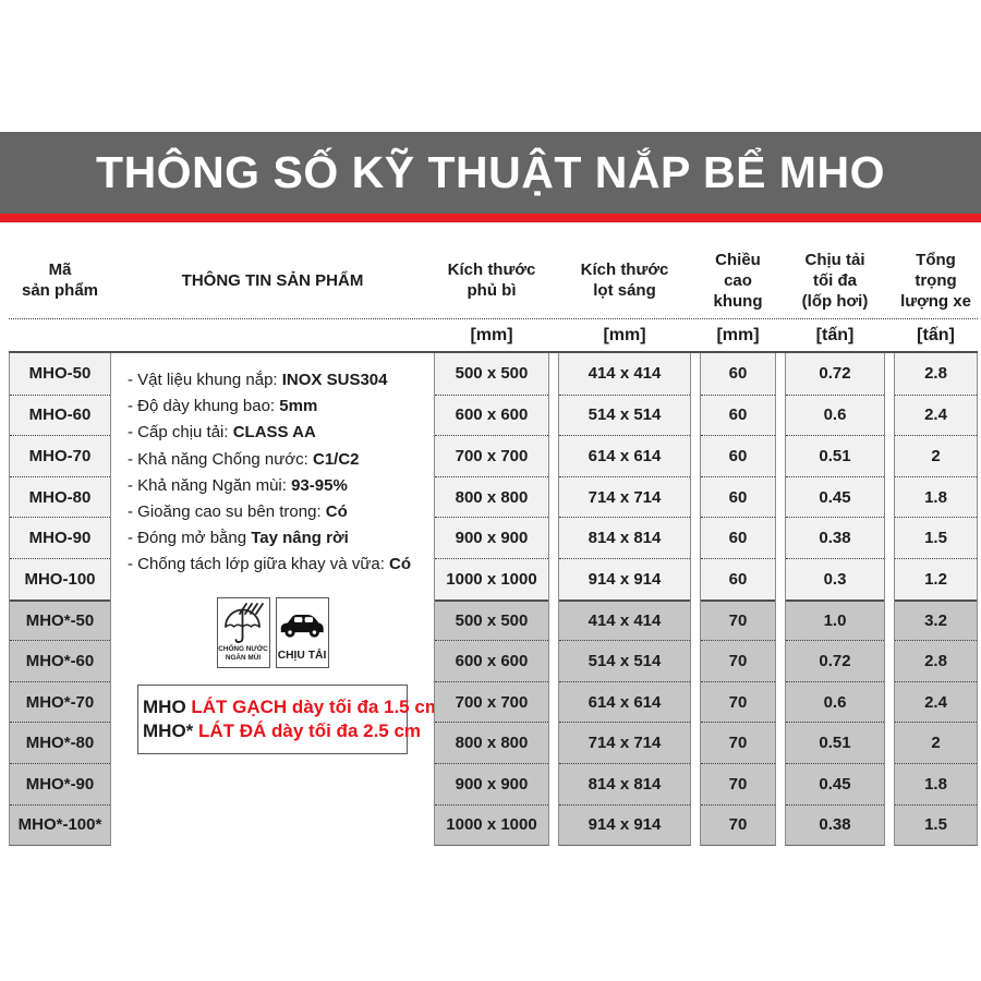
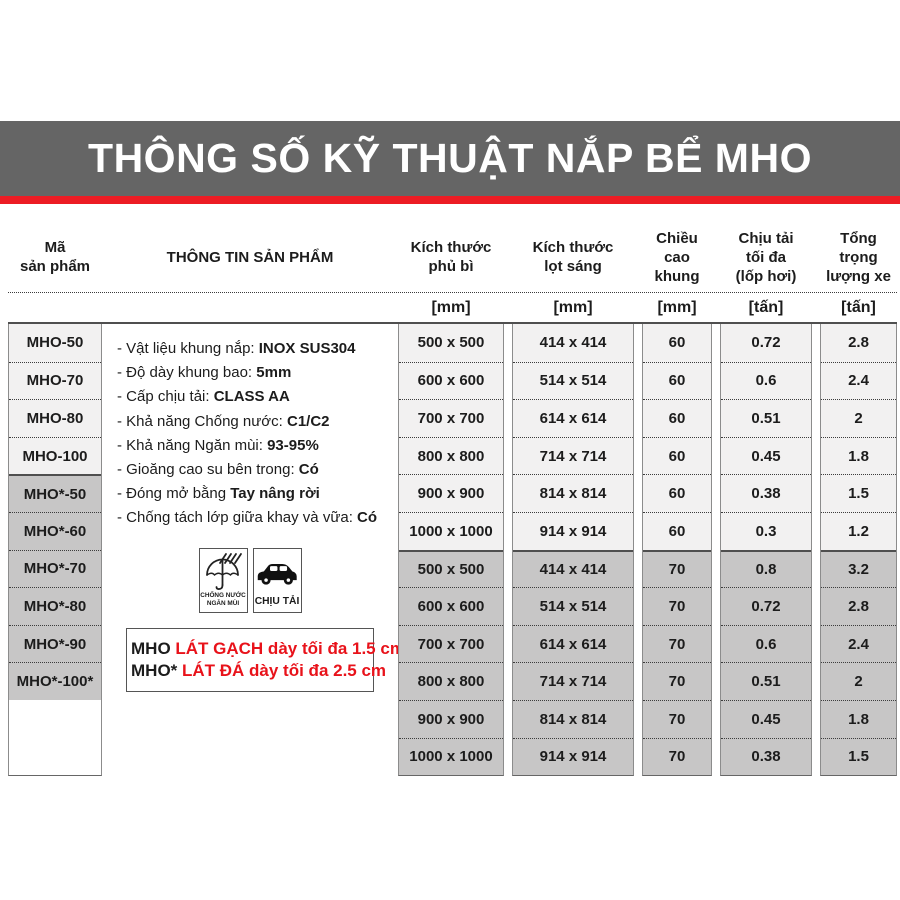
  THÔNG SỐ KỸ THUẬT NẮP BỂ MHO
  Mã
  sản phẩm
  THÔNG TIN SẢN PHẨM
  Kích thước
  phủ bì
  Kích thước
  lọt sáng
  Chiều cao
  khung
  Chịu tải
  tối đa
  (lốp hơi)
  Tổng trọng
  lượng xe
  [mm]
  [mm]
  [mm]
  [tấn]
  [tấn]
  MHO-50
- MHO-60
  MHO-70
  MHO-80
- MHO-90
  MHO-100
  MHO*-50
  MHO*-60
  MHO*-70
  MHO*-80
  MHO*-90
  MHO*-100*
  - Vật liệu khung nắp: INOX SUS304
  - Độ dày khung bao: 5mm
  - Cấp chịu tải: CLASS AA
  - Khả năng Chống nước: C1/C2
  - Khả năng Ngăn mùi: 93-95%
  - Gioăng cao su bên trong: Có
  - Đóng mở bằng Tay nâng rời
  - Chống tách lớp giữa khay và vữa: Có
  CHỊU TẢI
  MHO LÁT GẠCH dày tối đa 1.5 cm
  MHO* LÁT ĐÁ dày tối đa 2.5 cm
  500 x 500
  600 x 600
  700 x 700
  800 x 800
  900 x 900
  1000 x 1000
  500 x 500
  600 x 600
  700 x 700
  800 x 800
  900 x 900
  1000 x 1000
  414 x 414
  514 x 514
  614 x 614
  714 x 714
  814 x 814
  914 x 914
  414 x 414
  514 x 514
  614 x 614
  714 x 714
  814 x 814
  914 x 914
  60
  60
  60
  60
  60
  60
  70
  70
  70
  70
  70
  70
  0.72
  0.6
  0.51
  0.45
  0.38
  0.3
- 1.0
+ 0.8
  0.72
  0.6
  0.51
  0.45
  0.38
  2.8
  2.4
  2
  1.8
  1.5
  1.2
  3.2
  2.8
  2.4
  2
  1.8
  1.5
